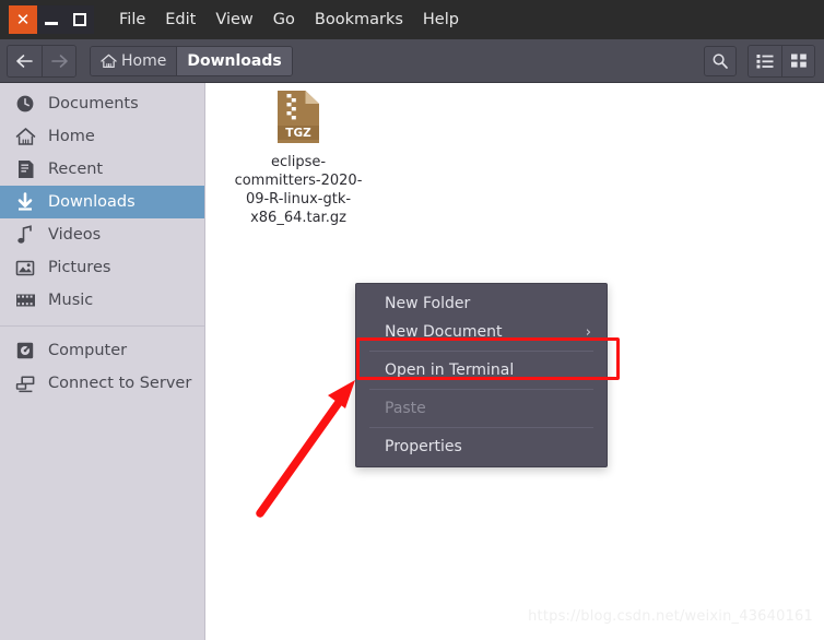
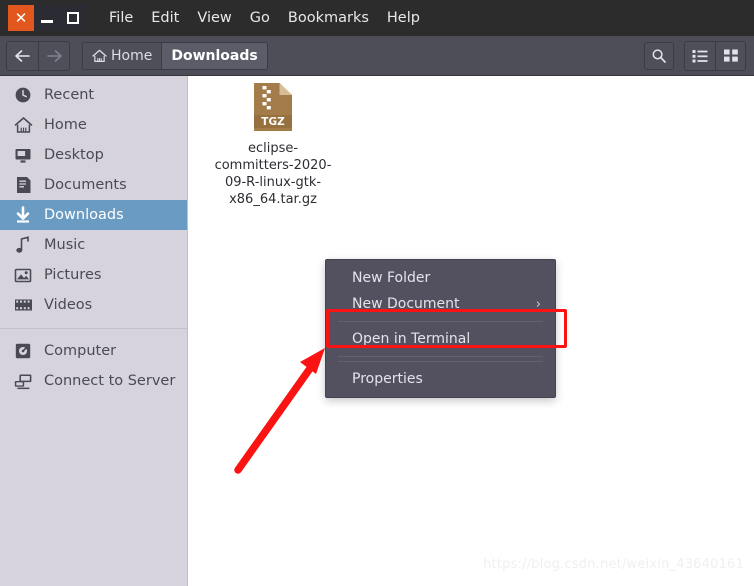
  ✕
  File
  Edit
  View
  Go
  Bookmarks
  Help
  Home
  Downloads
- Documents
+ Recent
  Home
+ Desktop
- Recent
+ Documents
  Downloads
- Videos
+ Music
  Pictures
- Music
+ Videos
  Computer
  Connect to Server
  TGZ
  eclipse-committers-2020-09-R-linux-gtk-x86_64.tar.gz
  New Folder
  New Document
  ›
  Open in Terminal
- Paste
  Properties
